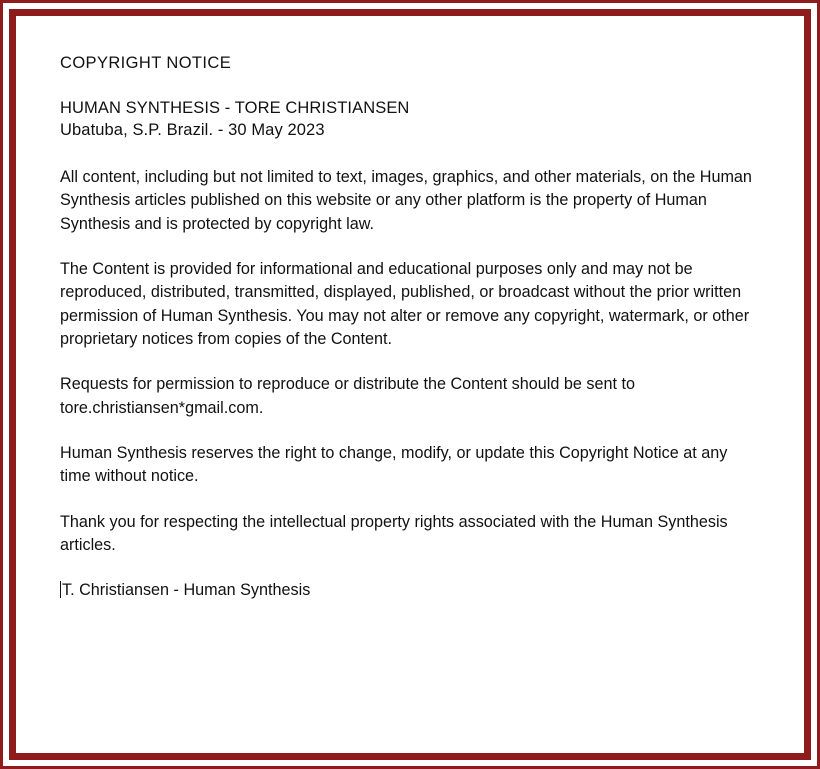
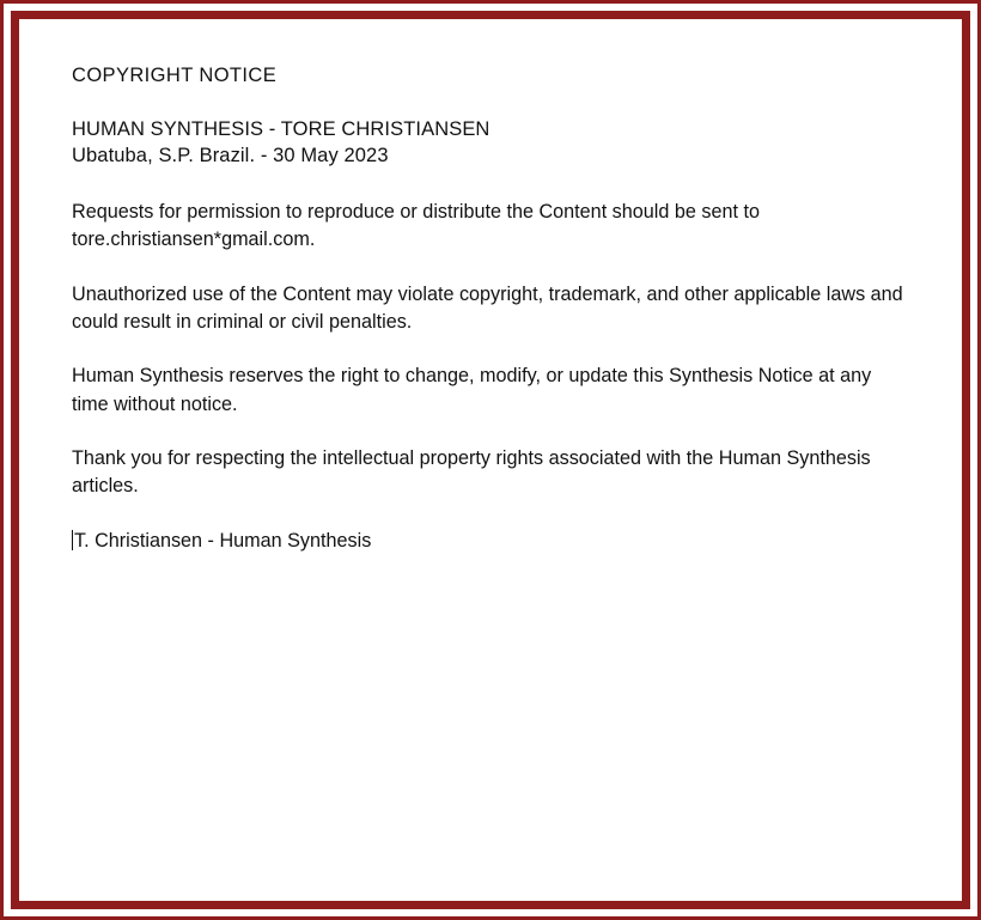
  COPYRIGHT NOTICE
  HUMAN SYNTHESIS - TORE CHRISTIANSEN
  Ubatuba, S.P. Brazil. - 30 May 2023
- All content, including but not limited to text, images, graphics, and other materials, on the Human Synthesis articles published on this website or any other platform is the property of Human Synthesis and is protected by copyright law.
- The Content is provided for informational and educational purposes only and may not be reproduced, distributed, transmitted, displayed, published, or broadcast without the prior written permission of Human Synthesis. You may not alter or remove any copyright, watermark, or other proprietary notices from copies of the Content.
  Requests for permission to reproduce or distribute the Content should be sent to tore.christiansen*gmail.com.
+ Unauthorized use of the Content may violate copyright, trademark, and other applicable laws and could result in criminal or civil penalties.
- Human Synthesis reserves the right to change, modify, or update this Copyright Notice at any time without notice.
+ Human Synthesis reserves the right to change, modify, or update this Synthesis Notice at any time without notice.
  Thank you for respecting the intellectual property rights associated with the Human Synthesis articles.
  T. Christiansen - Human Synthesis
